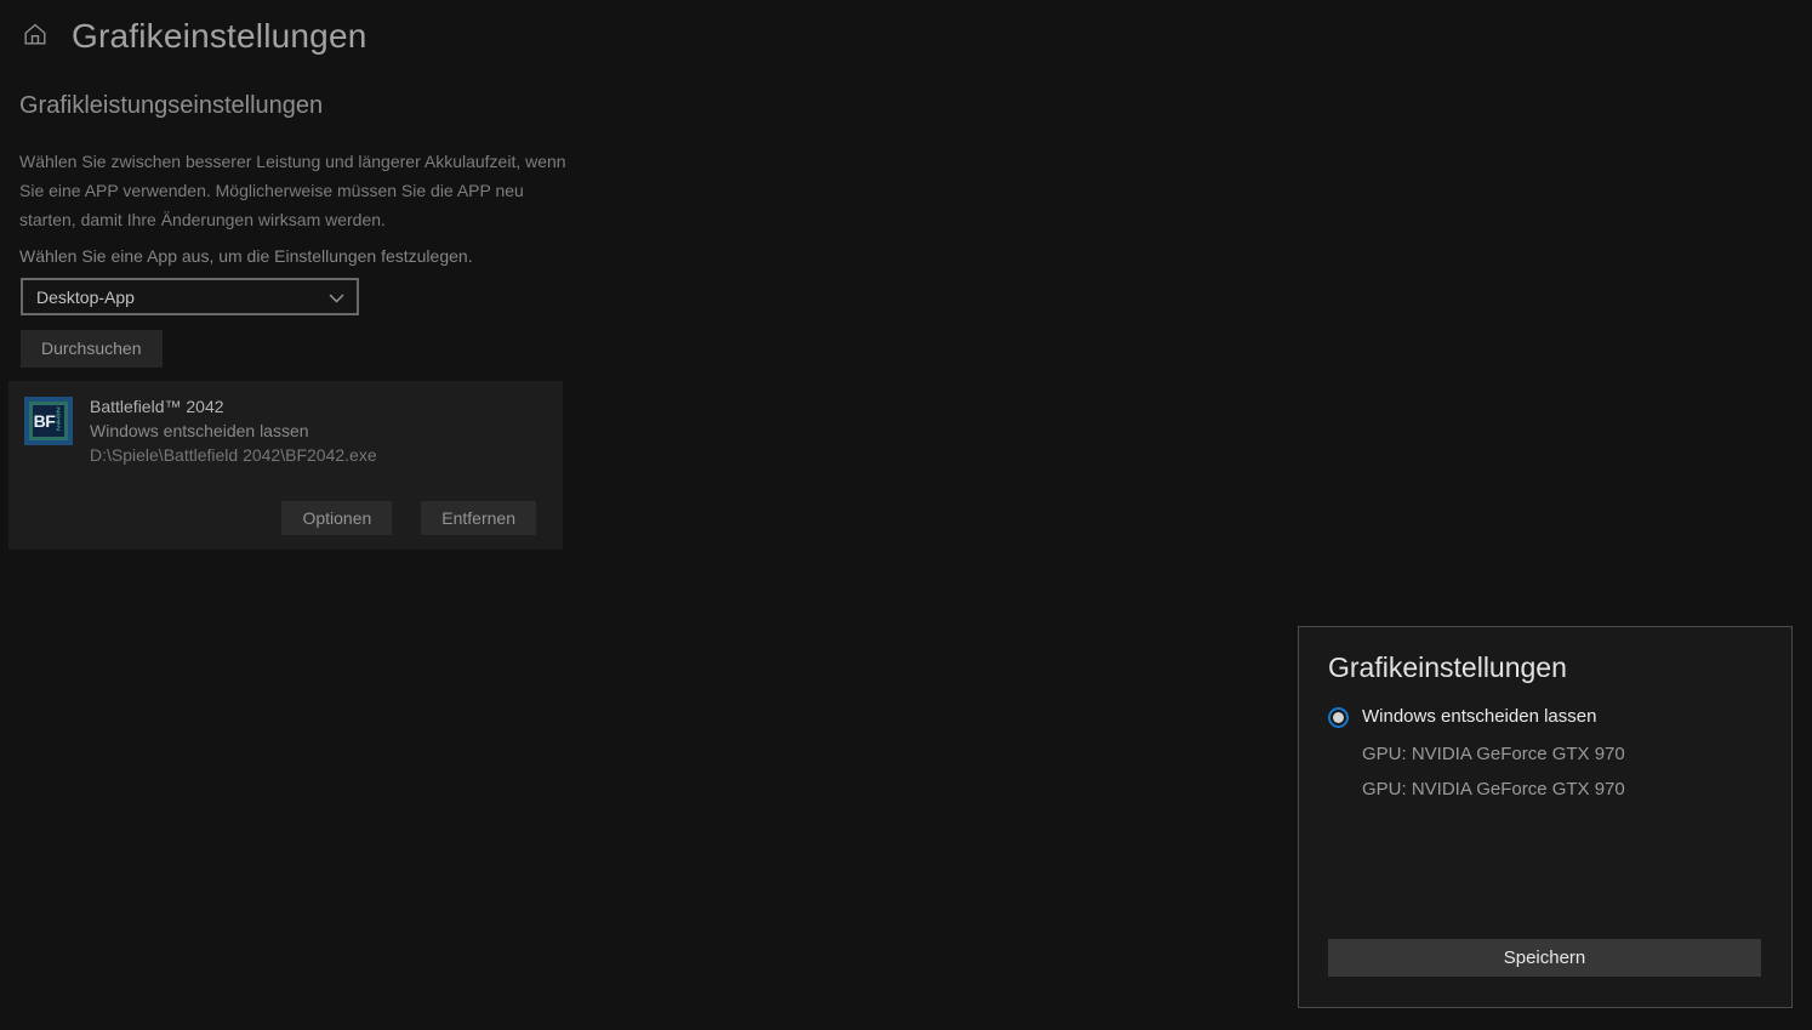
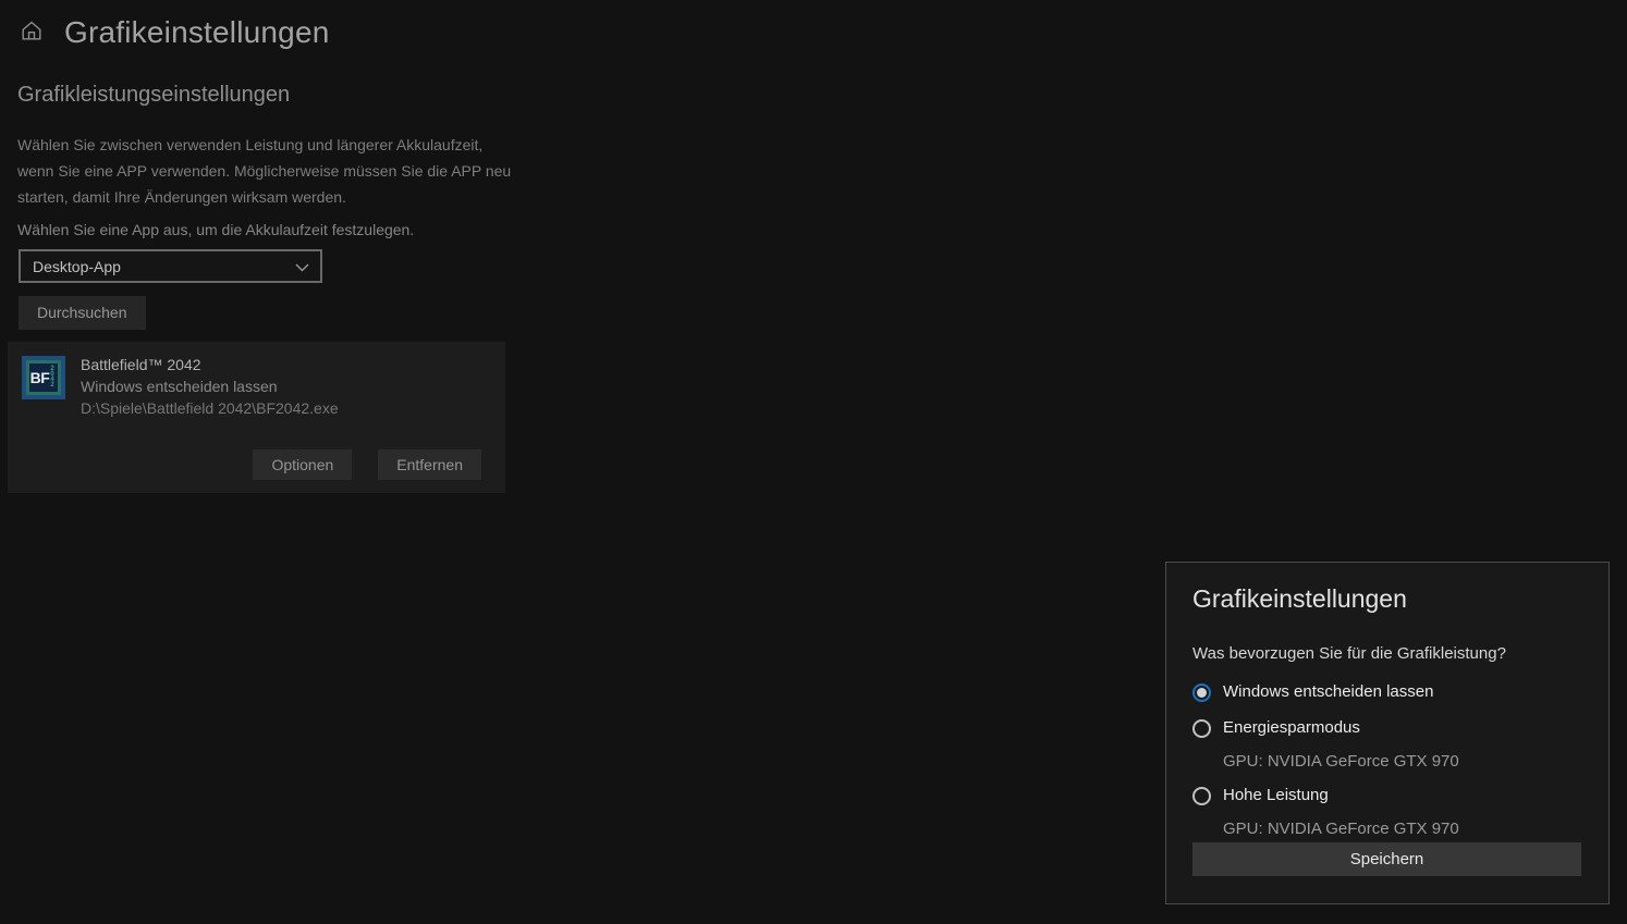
  Grafikeinstellungen
  Grafikleistungseinstellungen
- Wählen Sie zwischen besserer Leistung und längerer Akkulaufzeit, wenn Sie eine APP verwenden. Möglicherweise müssen Sie die APP neu starten, damit Ihre Änderungen wirksam werden.
+ Wählen Sie zwischen verwenden Leistung und längerer Akkulaufzeit, wenn Sie eine APP verwenden. Möglicherweise müssen Sie die APP neu starten, damit Ihre Änderungen wirksam werden.
- Wählen Sie eine App aus, um die Einstellungen festzulegen.
+ Wählen Sie eine App aus, um die Akkulaufzeit festzulegen.
  Desktop-App
  Durchsuchen
  BF
  Battlefield™ 2042
  Windows entscheiden lassen
  D:\Spiele\Battlefield 2042\BF2042.exe
  Optionen
  Entfernen
  Grafikeinstellungen
+ Was bevorzugen Sie für die Grafikleistung?
  Windows entscheiden lassen
+ Energiesparmodus
  GPU: NVIDIA GeForce GTX 970
+ Hohe Leistung
  GPU: NVIDIA GeForce GTX 970
  Speichern
